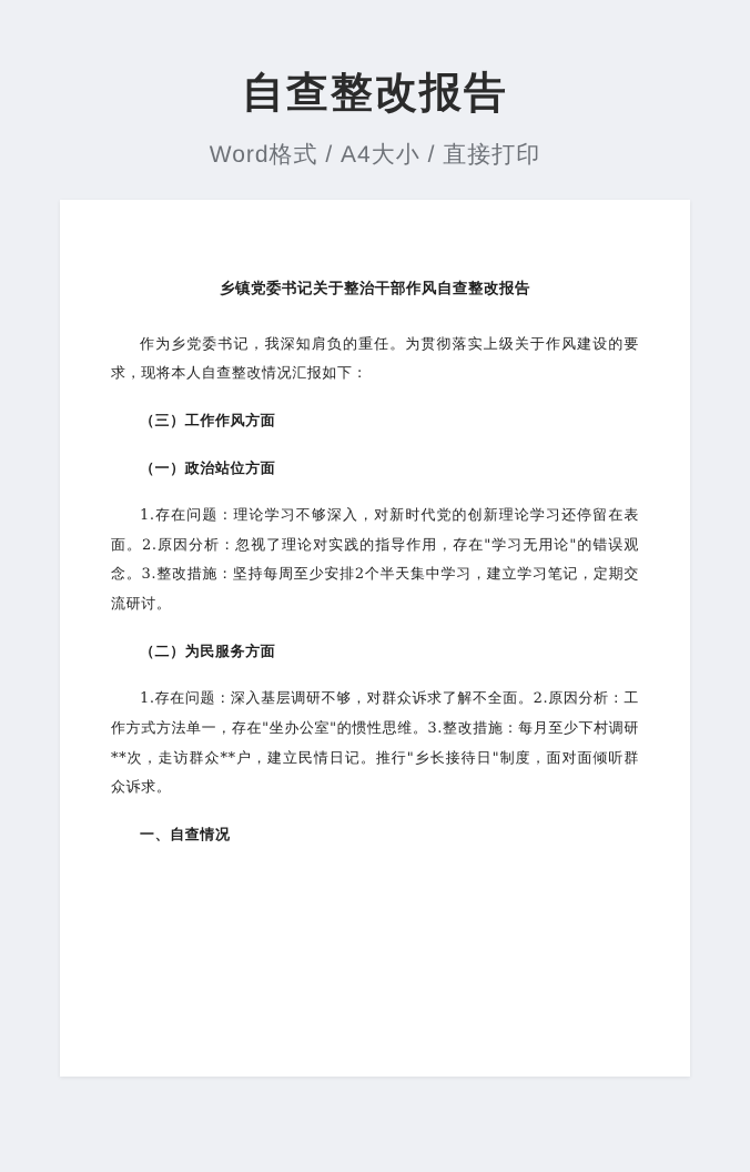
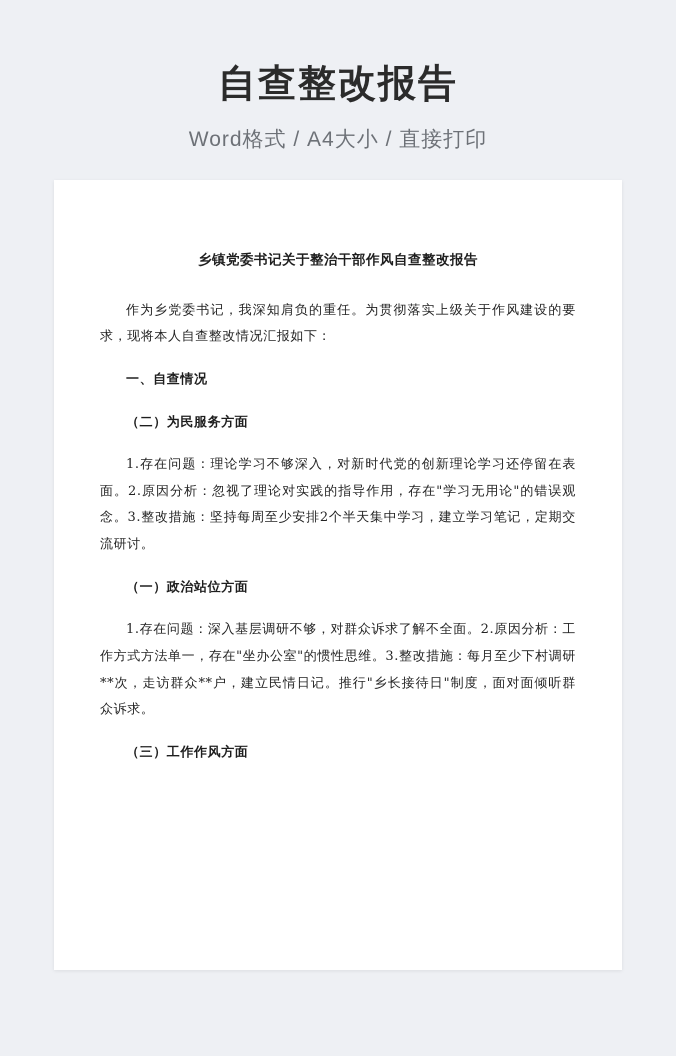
  自查整改报告
  Word格式 / A4大小 / 直接打印
  乡镇党委书记关于整治干部作风自查整改报告
  作为乡党委书记，我深知肩负的重任。为贯彻落实上级关于作风建设的要求，现将本人自查整改情况汇报如下：
- （三）工作作风方面
+ 一、自查情况
- （一）政治站位方面
+ （二）为民服务方面
  1.存在问题：理论学习不够深入，对新时代党的创新理论学习还停留在表面。2.原因分析：忽视了理论对实践的指导作用，存在"学习无用论"的错误观念。3.整改措施：坚持每周至少安排2个半天集中学习，建立学习笔记，定期交流研讨。
- （二）为民服务方面
+ （一）政治站位方面
  1.存在问题：深入基层调研不够，对群众诉求了解不全面。2.原因分析：工作方式方法单一，存在"坐办公室"的惯性思维。3.整改措施：每月至少下村调研**次，走访群众**户，建立民情日记。推行"乡长接待日"制度，面对面倾听群众诉求。
- 一、自查情况
+ （三）工作作风方面
